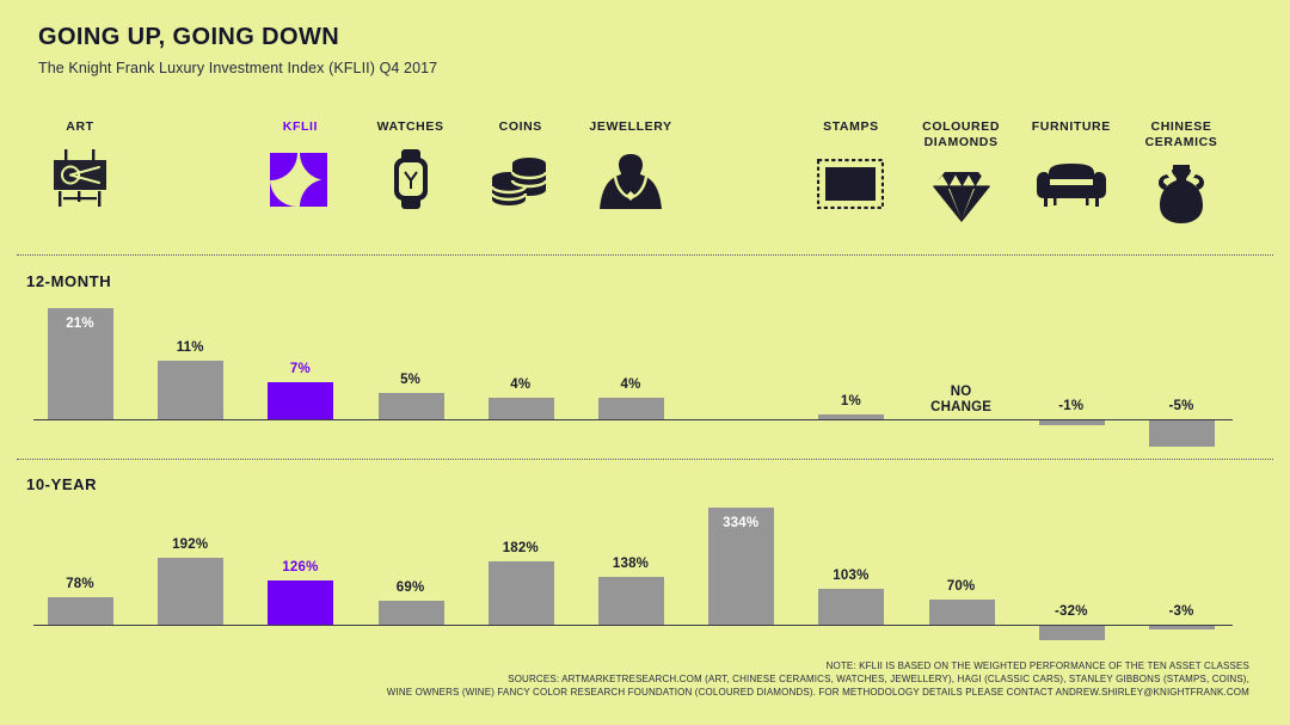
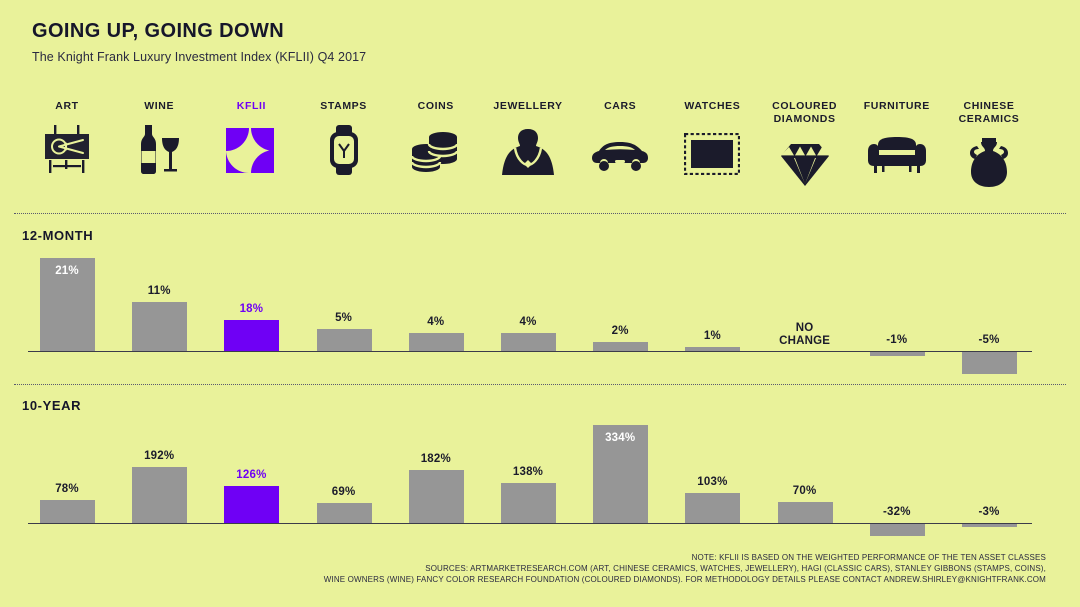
  GOING UP, GOING DOWN
  The Knight Frank Luxury Investment Index (KFLII) Q4 2017
  ART
+ WINE
  KFLII
- WATCHES
+ STAMPS
  COINS
  JEWELLERY
+ CARS
- STAMPS
+ WATCHES
  COLOURED
  DIAMONDS
  FURNITURE
  CHINESE
  CERAMICS
  12-MONTH
  21%
  11%
- 7%
+ 18%
  5%
  4%
  4%
+ 2%
  1%
  NO
  CHANGE
  -1%
  -5%
  10-YEAR
  78%
  192%
  126%
  69%
  182%
  138%
  334%
  103%
  70%
  -32%
  -3%
  NOTE: KFLII IS BASED ON THE WEIGHTED PERFORMANCE OF THE TEN ASSET CLASSES
  SOURCES: ARTMARKETRESEARCH.COM (ART, CHINESE CERAMICS, WATCHES, JEWELLERY), HAGI (CLASSIC CARS), STANLEY GIBBONS (STAMPS, COINS),
  WINE OWNERS (WINE) FANCY COLOR RESEARCH FOUNDATION (COLOURED DIAMONDS). FOR METHODOLOGY DETAILS PLEASE CONTACT ANDREW.SHIRLEY@KNIGHTFRANK.COM
